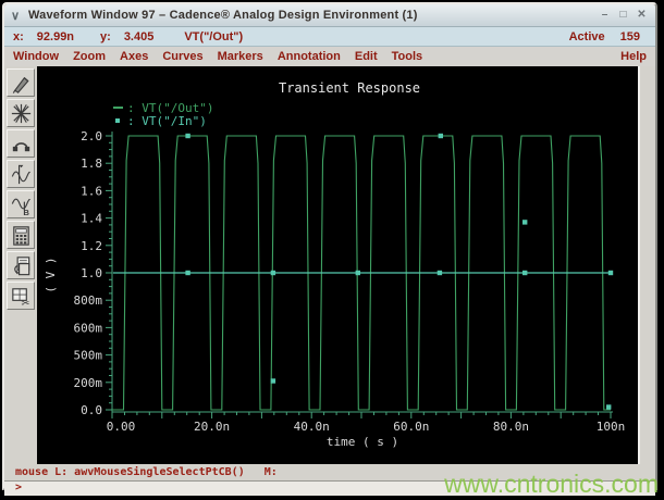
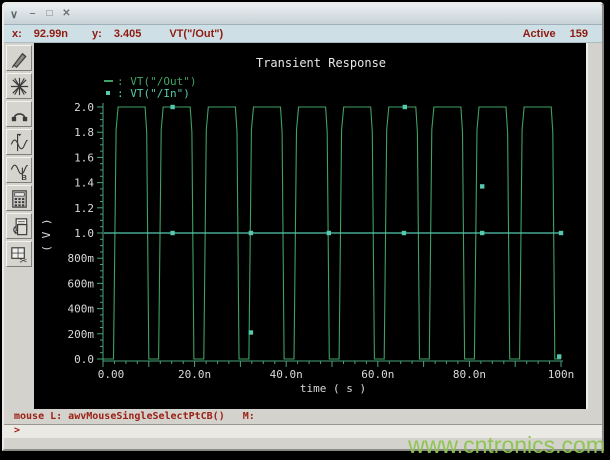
  ∨
- Waveform Window 97 – Cadence® Analog Design Environment (1)
  –
  □
  ✕
  x:
  92.99n
  y:
  3.405
  VT("/Out")
  Active
  159
- Window
- Zoom
- Axes
- Curves
- Markers
- Annotation
- Edit
- Tools
- Help
  B
  ✂
  Transient Response
  : VT("/Out")
  : VT("/In")
  0.0
  200m
- 500m
+ 400m
  600m
  800m
  1.0
  1.2
  1.4
  1.6
  1.8
  2.0
  0.00
  20.0n
  40.0n
  60.0n
  80.0n
  100n
  time ( s )
  mouse L: awvMouseSingleSelectPtCB()
  M:
  >
  www.cntronics.com
